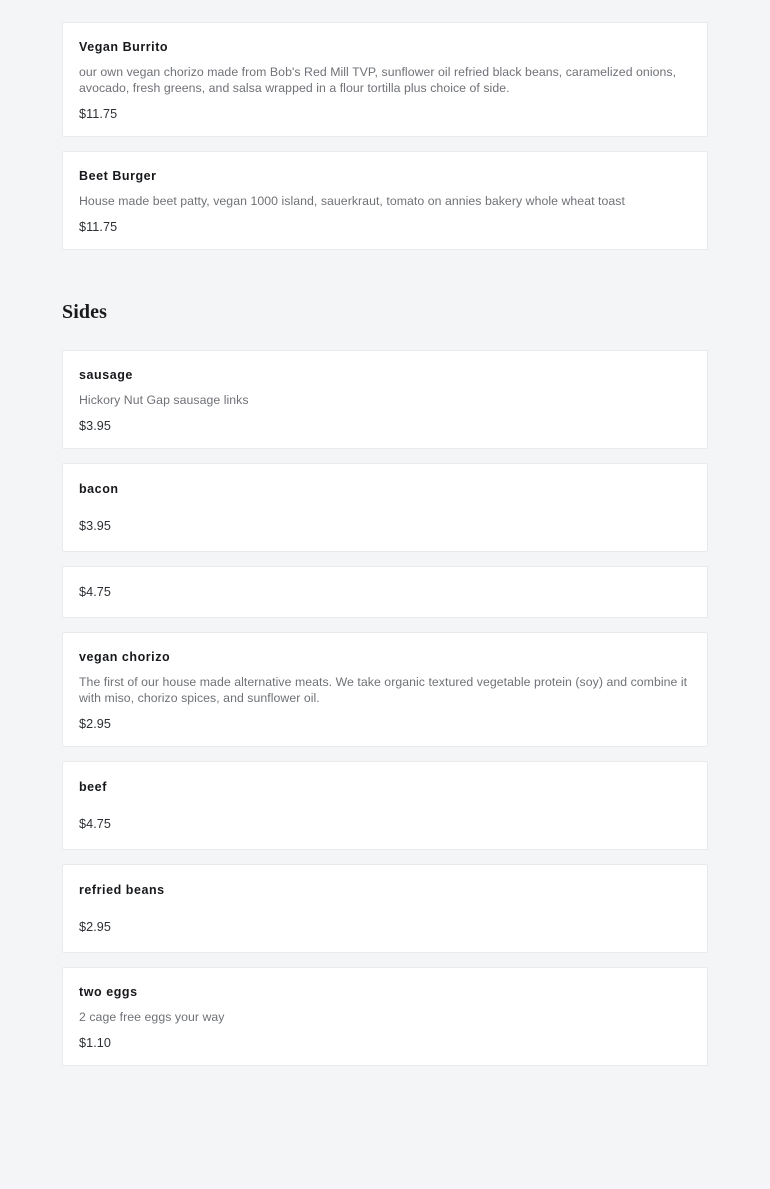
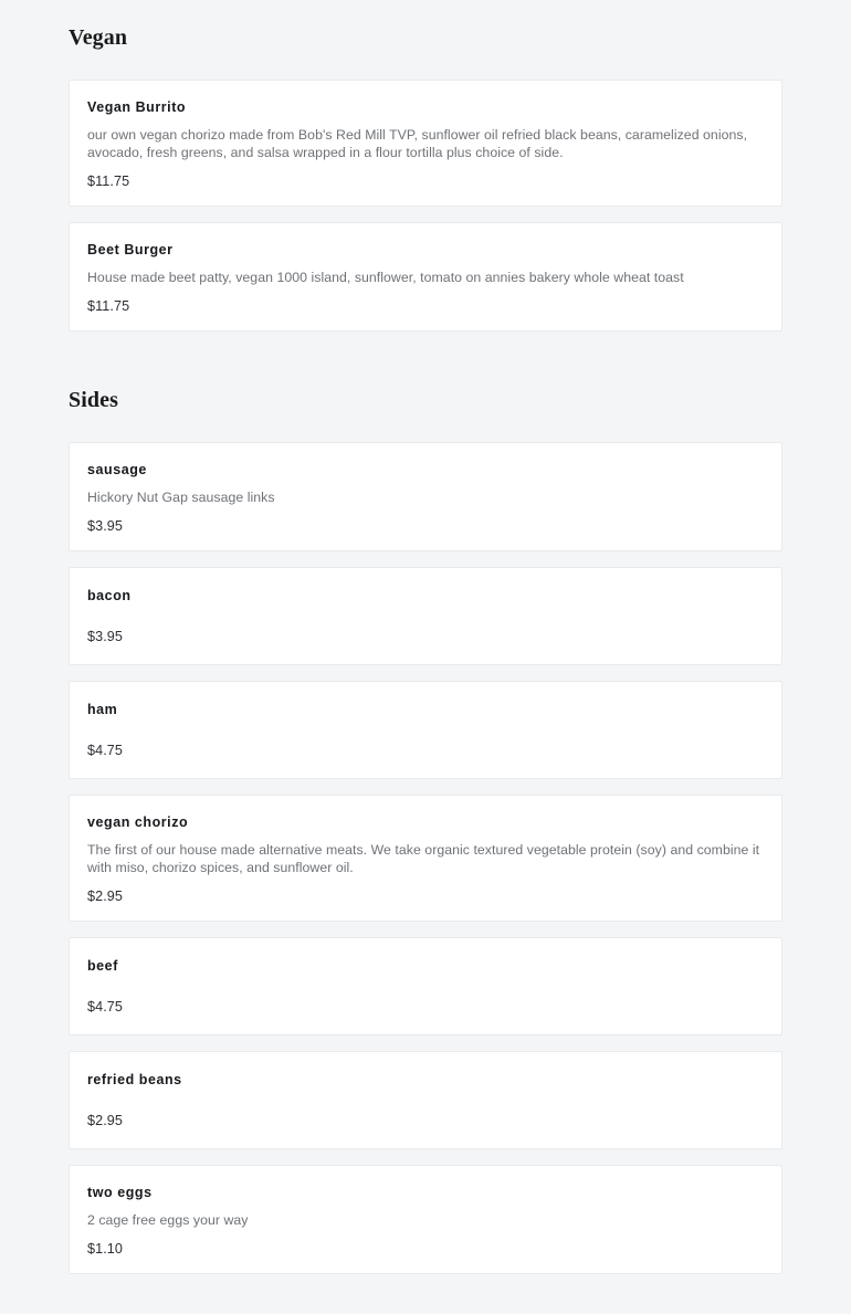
+ Vegan
  Vegan Burrito
  our own vegan chorizo made from Bob's Red Mill TVP, sunflower oil refried black beans, caramelized onions, avocado, fresh greens, and salsa wrapped in a flour tortilla plus choice of side.
  $11.75
  Beet Burger
- House made beet patty, vegan 1000 island, sauerkraut, tomato on annies bakery whole wheat toast
+ House made beet patty, vegan 1000 island, sunflower, tomato on annies bakery whole wheat toast
  $11.75
  Sides
  sausage
  Hickory Nut Gap sausage links
  $3.95
  bacon
  $3.95
+ ham
  $4.75
  vegan chorizo
  The first of our house made alternative meats. We take organic textured vegetable protein (soy) and combine it with miso, chorizo spices, and sunflower oil.
  $2.95
  beef
  $4.75
  refried beans
  $2.95
  two eggs
  2 cage free eggs your way
  $1.10
